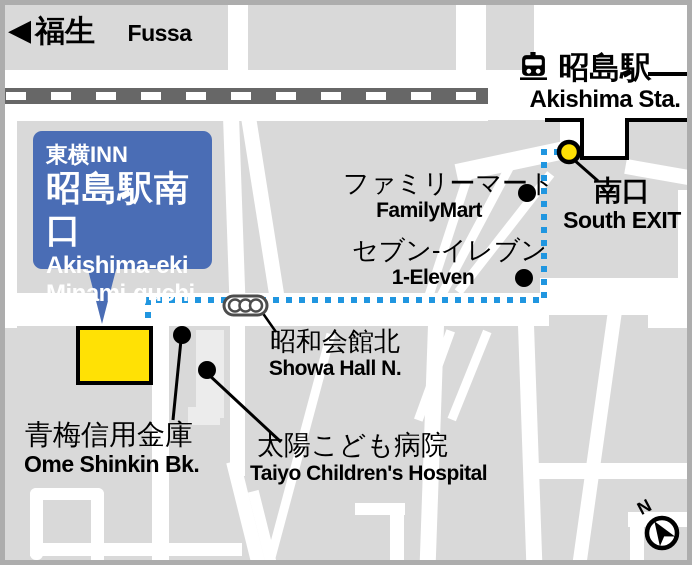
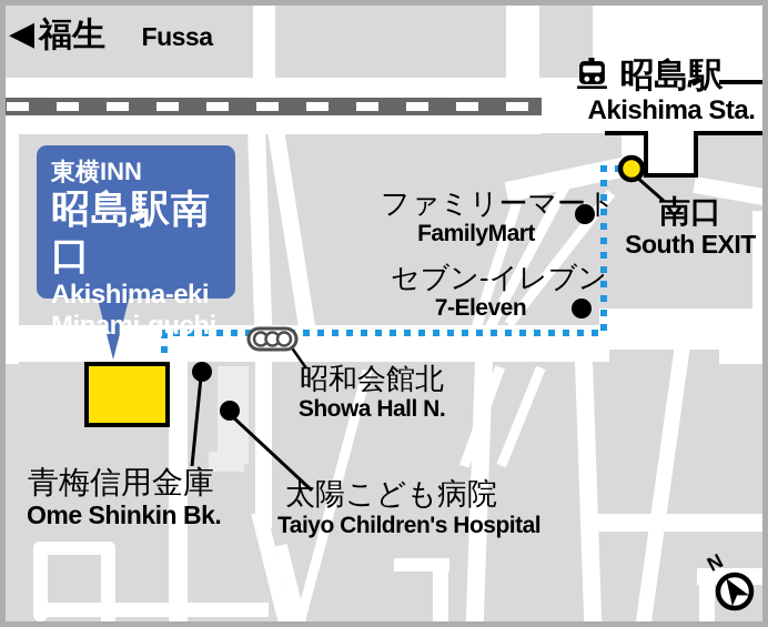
  ◀
  福生 Fussa
  昭島駅
  Akishima Sta.
  ファミリーマート
  FamilyMart
  セブン-イレブン
- 1-Eleven
+ 7-Eleven
  南口
  South EXIT
  昭和会館北
  Showa Hall N.
  青梅信用金庫
  Ome Shinkin Bk
  太陽こども病院
  Taiyo Children's Hosp
  東横INN
  昭島駅南口
  Akishima-eki
  Minami-guchi
